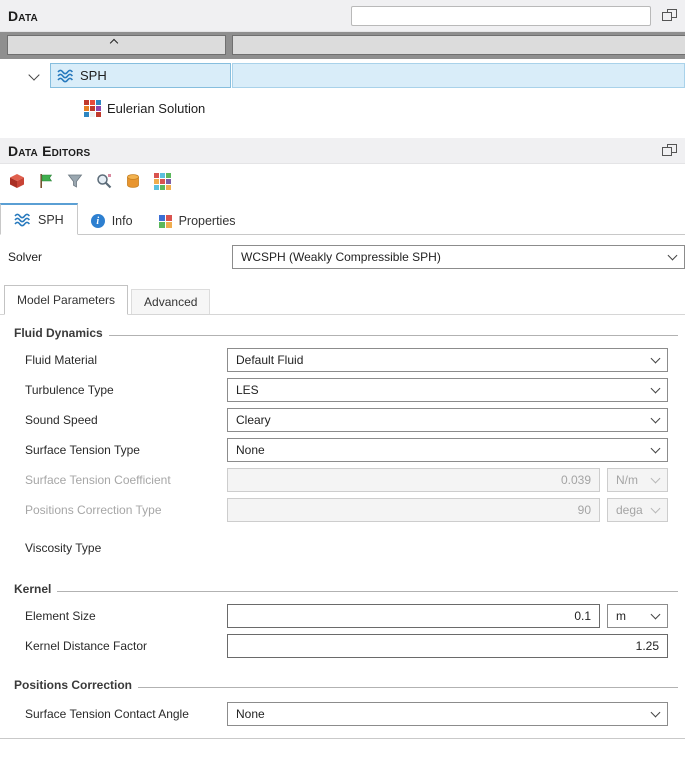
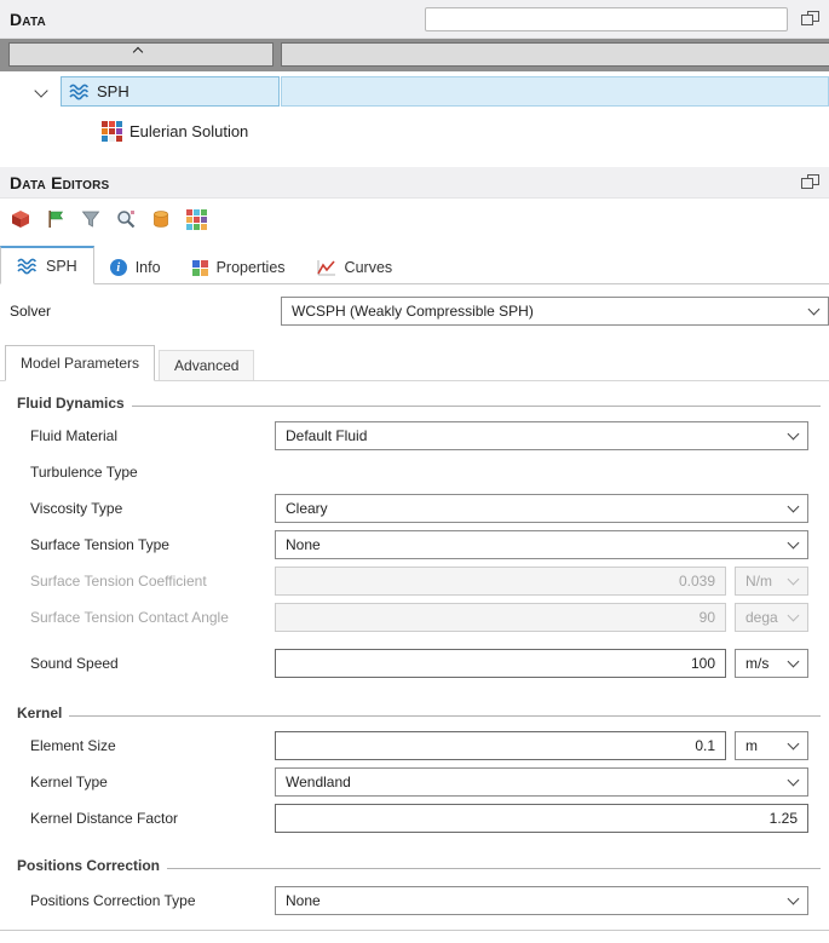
  Data
  SPH
  Eulerian Solution
  Data Editors
  SPH
  Info
  Properties
+ Curves
  Solver
  WCSPH (Weakly Compressible SPH)
  Model Parameters
  Advanced
  Fluid Dynamics
  Fluid Material
  Default Fluid
  Turbulence Type
- LES
- Sound Speed
+ Viscosity Type
  Cleary
  Surface Tension Type
  None
  Surface Tension Coefficient
  0.039
  N/m
- Positions Correction Type
+ Surface Tension Contact Angle
  90
  dega
- Viscosity Type
+ Sound Speed
+ 100
+ m/s
  Kernel
  Element Size
  0.1
  m
+ Kernel Type
+ Wendland
  Kernel Distance Factor
  1.25
  Positions Correction
- Surface Tension Contact Angle
+ Positions Correction Type
  None
